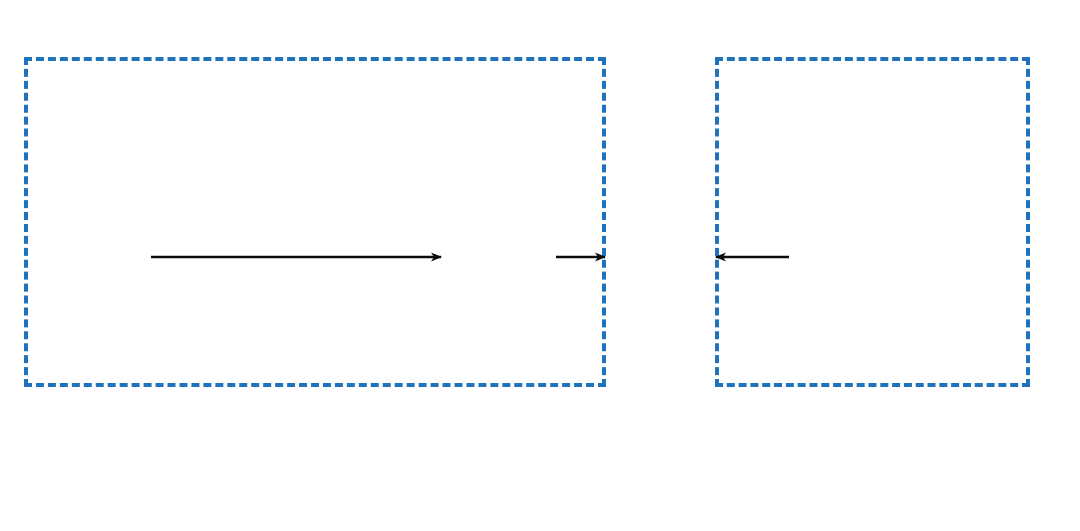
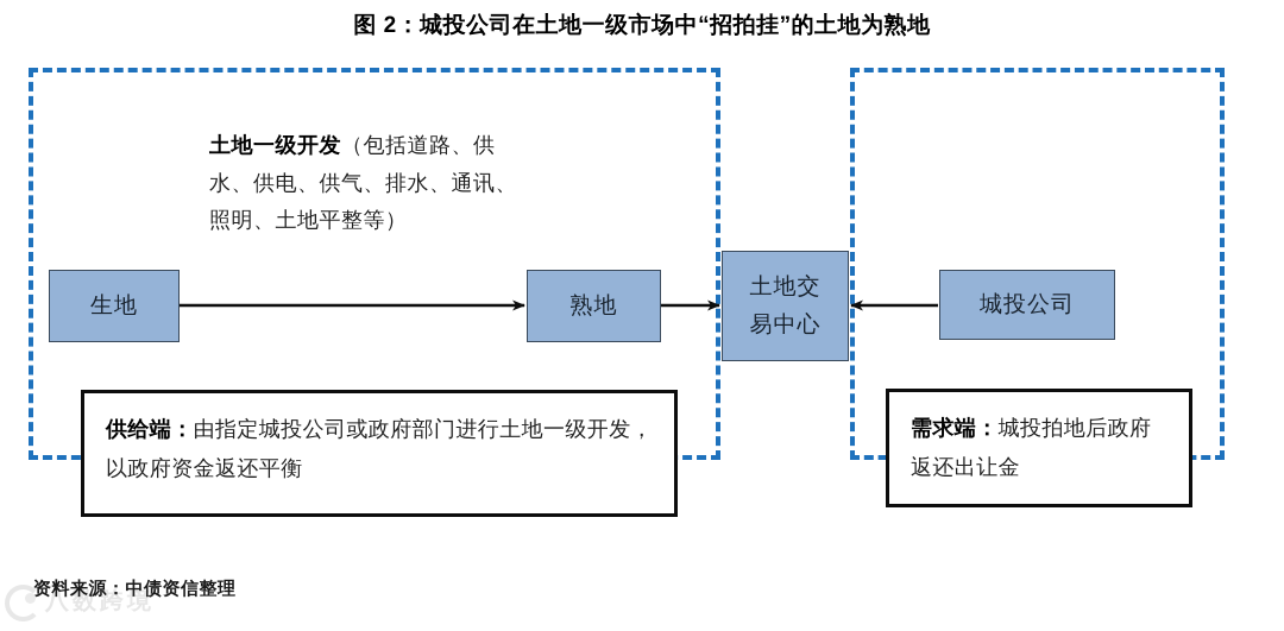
+ 图 2：城投公司在土地一级市场中“招拍挂”的土地为熟地
+ 土地一级开发（包括道路、供水、供电、供气、排水、通讯、照明、土地平整等）
+ 生地
+ 熟地
+ 土地交
+ 易中心
+ 城投公司
+ 供给端：由指定城投公司或政府部门进行土地一级开发，以政府资金返还平衡
+ 需求端：城投拍地后政府返还出让金
+ 八数跨境
+ 资料来源：中债资信整理
